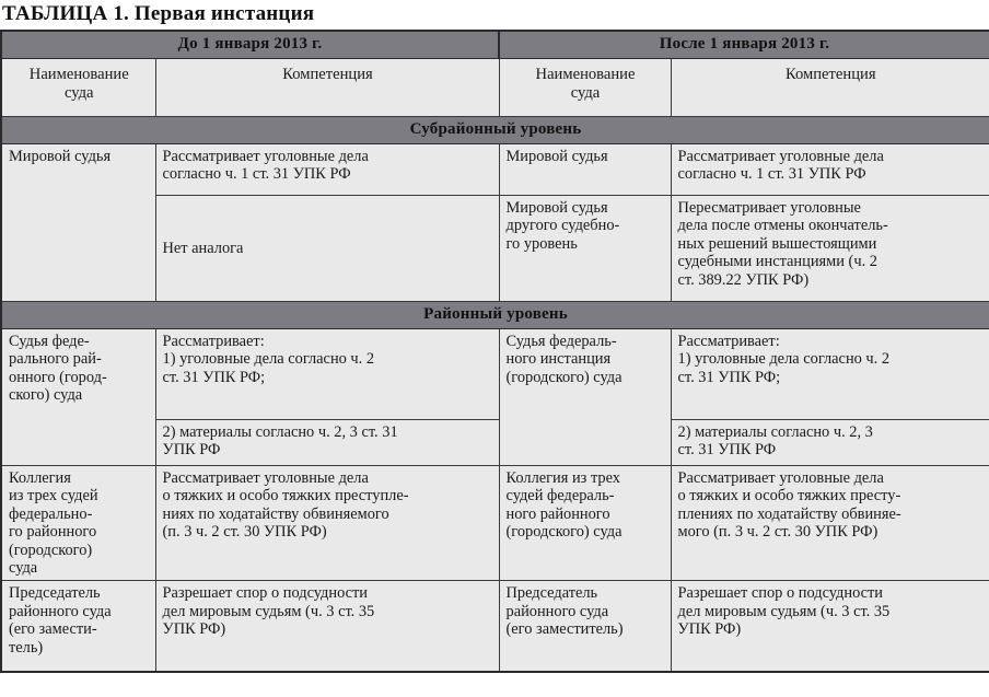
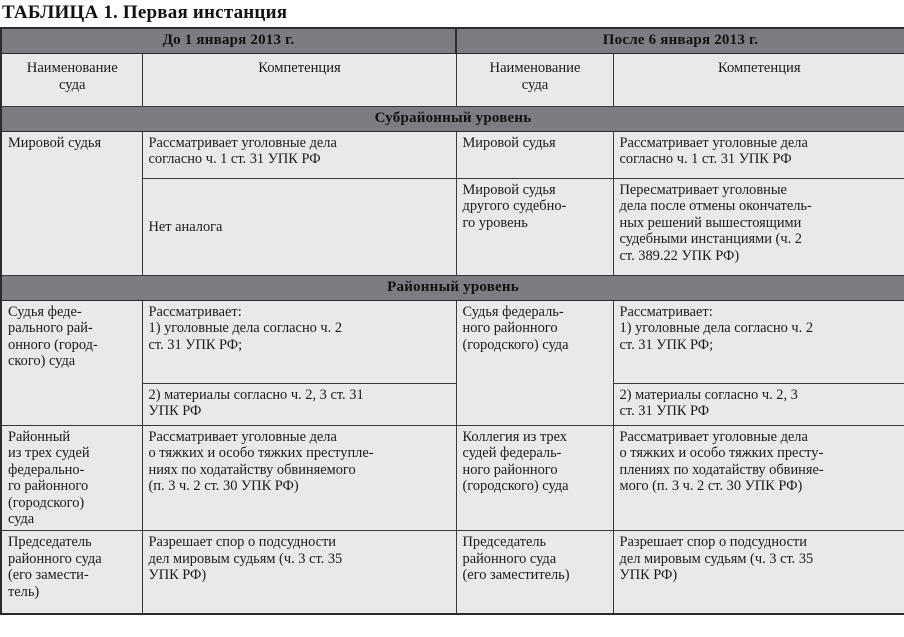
  ТАБЛИЦА 1. Первая инстанция
- До 1 января 2013 г.	После 1 января 2013 г.
+ До 1 января 2013 г.	После 6 января 2013 г.
  Наименование суда	Компетенция	Наименование суда	Компетенция
  Субрайонный уровень
  Мировой судья	Рассматривает уголовные дела согласно ч. 1 ст. 31 УПК РФ	Мировой судья	Рассматривает уголовные дела согласно ч. 1 ст. 31 УПК РФ
  Нет аналога	Мировой судья другого судебно- го уровень	Пересматривает уголовные дела после отмены окончатель- ных решений вышестоящими судебными инстанциями (ч. 2 ст. 389.22 УПК РФ)
  Районный уровень
- Судья феде- рального рай- онного (город- ского) суда	Рассматривает: 1) уголовные дела согласно ч. 2 ст. 31 УПК РФ;	Судья федераль- ного инстанция (городского) суда	Рассматривает: 1) уголовные дела согласно ч. 2 ст. 31 УПК РФ;
+ Судья феде- рального рай- онного (город- ского) суда	Рассматривает: 1) уголовные дела согласно ч. 2 ст. 31 УПК РФ;	Судья федераль- ного районного (городского) суда	Рассматривает: 1) уголовные дела согласно ч. 2 ст. 31 УПК РФ;
  2) материалы согласно ч. 2, 3 ст. 31 УПК РФ	2) материалы согласно ч. 2, 3 ст. 31 УПК РФ
- Коллегия из трех судей федерально- го районного (городского) суда	Рассматривает уголовные дела о тяжких и особо тяжких преступле- ниях по ходатайству обвиняемого (п. 3 ч. 2 ст. 30 УПК РФ)	Коллегия из трех судей федераль- ного районного (городского) суда	Рассматривает уголовные дела о тяжких и особо тяжких престу- плениях по ходатайству обвиняе- мого (п. 3 ч. 2 ст. 30 УПК РФ)
+ Районный из трех судей федерально- го районного (городского) суда	Рассматривает уголовные дела о тяжких и особо тяжких преступле- ниях по ходатайству обвиняемого (п. 3 ч. 2 ст. 30 УПК РФ)	Коллегия из трех судей федераль- ного районного (городского) суда	Рассматривает уголовные дела о тяжких и особо тяжких престу- плениях по ходатайству обвиняе- мого (п. 3 ч. 2 ст. 30 УПК РФ)
  Председатель районного суда (его замести- тель)	Разрешает спор о подсудности дел мировым судьям (ч. 3 ст. 35 УПК РФ)	Председатель районного суда (его заместитель)	Разрешает спор о подсудности дел мировым судьям (ч. 3 ст. 35 УПК РФ)
